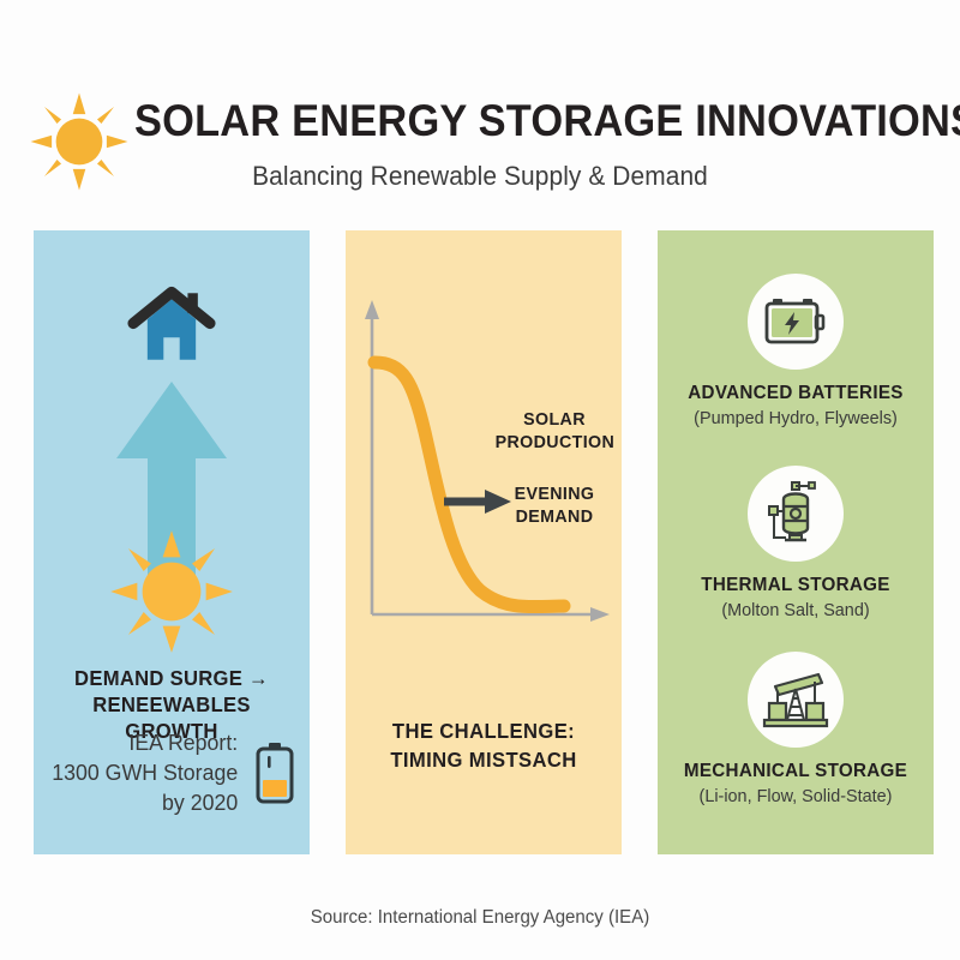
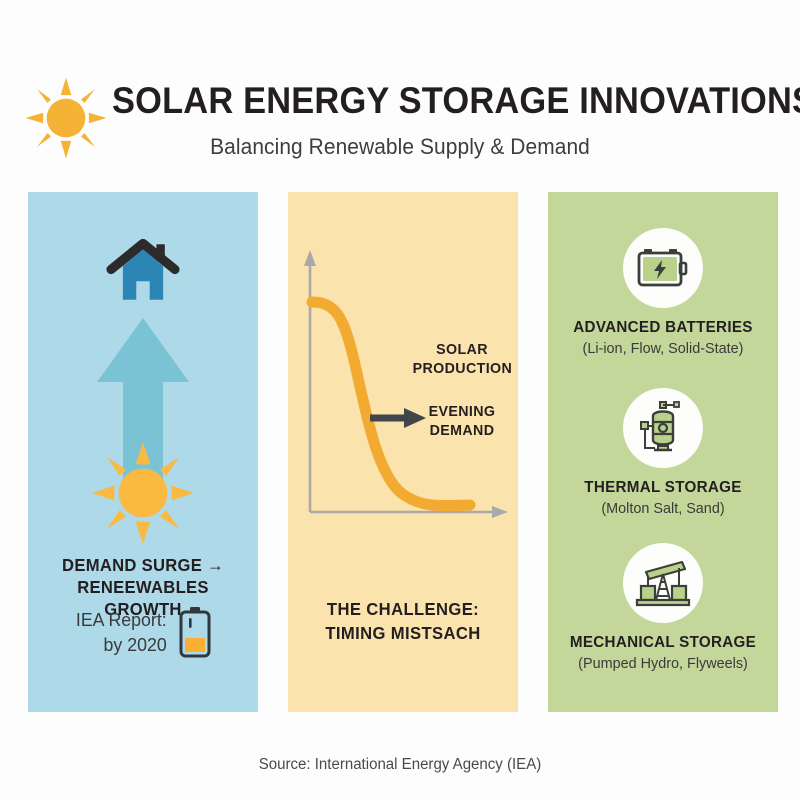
  SOLAR ENERGY STORAGE INNOVATION
  Balancing Renewable Supply & Demand
  DEMAND SURGE →
  RENEEWABLES GROWTH
  IEA Report:
- 1300 GWH Storage
  by 2020
  SOLAR
  PRODUCTION
  EVENING
  DEMAND
  THE CHALLENGE:
  TIMING MISTSACH
  ADVANCED BATTERIES
- (Pumped Hydro, Flyweels)
+ (Li-ion, Flow, Solid-State)
  THERMAL STORAGE
  (Molton Salt, Sand)
  MECHANICAL STORAGE
- (Li-ion, Flow, Solid-State)
+ (Pumped Hydro, Flyweels)
  Source: International Energy Agency (IEA)
